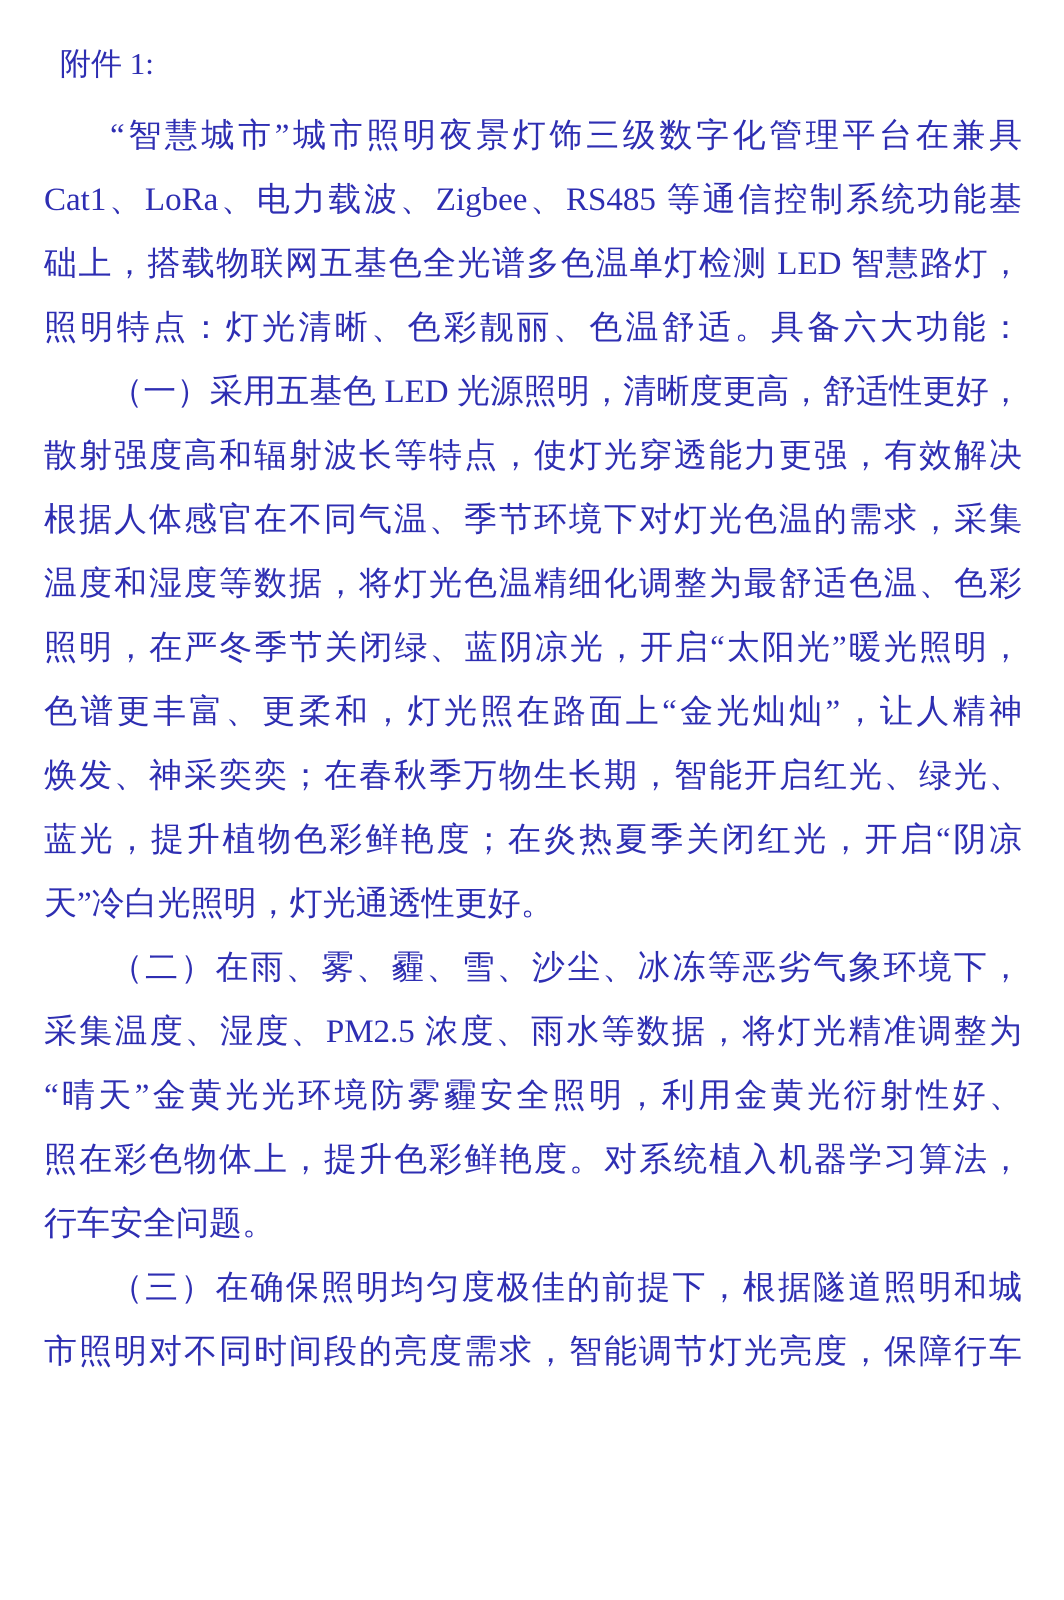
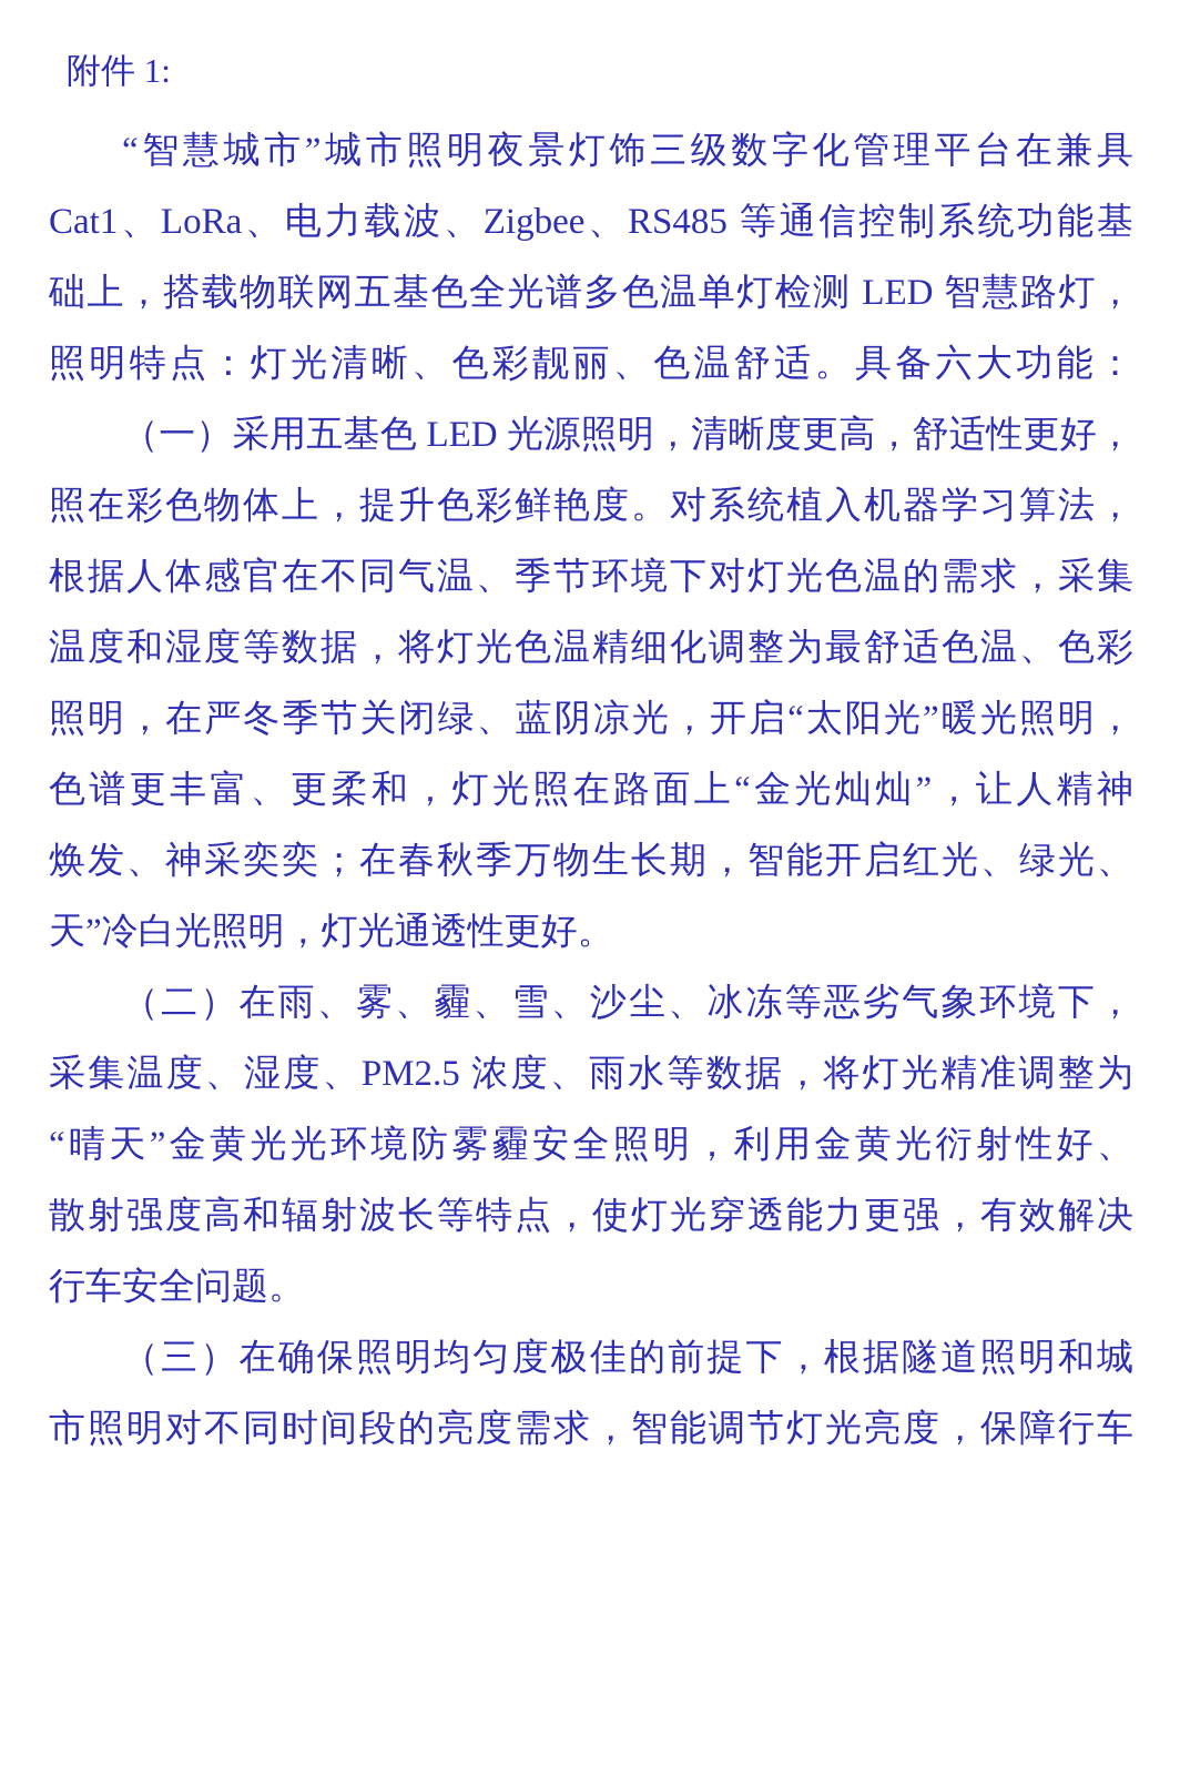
  附件 1:
  “智慧城市”城市照明夜景灯饰三级数字化管理平台在兼具
  Cat1、LoRa、电力载波、Zigbee、RS485 等通信控制系统功能基
  础上，搭载物联网五基色全光谱多色温单灯检测 LED 智慧路灯，
  照明特点：灯光清晰、色彩靓丽、色温舒适。具备六大功能：
  （一）采用五基色 LED 光源照明，清晰度更高，舒适性更好，
- 散射强度高和辐射波长等特点，使灯光穿透能力更强，有效解决
+ 照在彩色物体上，提升色彩鲜艳度。对系统植入机器学习算法，
  根据人体感官在不同气温、季节环境下对灯光色温的需求，采集
  温度和湿度等数据，将灯光色温精细化调整为最舒适色温、色彩
  照明，在严冬季节关闭绿、蓝阴凉光，开启“太阳光”暖光照明，
  色谱更丰富、更柔和，灯光照在路面上“金光灿灿”，让人精神
  焕发、神采奕奕；在春秋季万物生长期，智能开启红光、绿光、
- 蓝光，提升植物色彩鲜艳度；在炎热夏季关闭红光，开启“阴凉
  天”冷白光照明，灯光通透性更好。
  （二）在雨、雾、霾、雪、沙尘、冰冻等恶劣气象环境下，
  采集温度、湿度、PM2.5 浓度、雨水等数据，将灯光精准调整为
  “晴天”金黄光光环境防雾霾安全照明，利用金黄光衍射性好、
- 照在彩色物体上，提升色彩鲜艳度。对系统植入机器学习算法，
+ 散射强度高和辐射波长等特点，使灯光穿透能力更强，有效解决
  行车安全问题。
  （三）在确保照明均匀度极佳的前提下，根据隧道照明和城
  市照明对不同时间段的亮度需求，智能调节灯光亮度，保障行车
